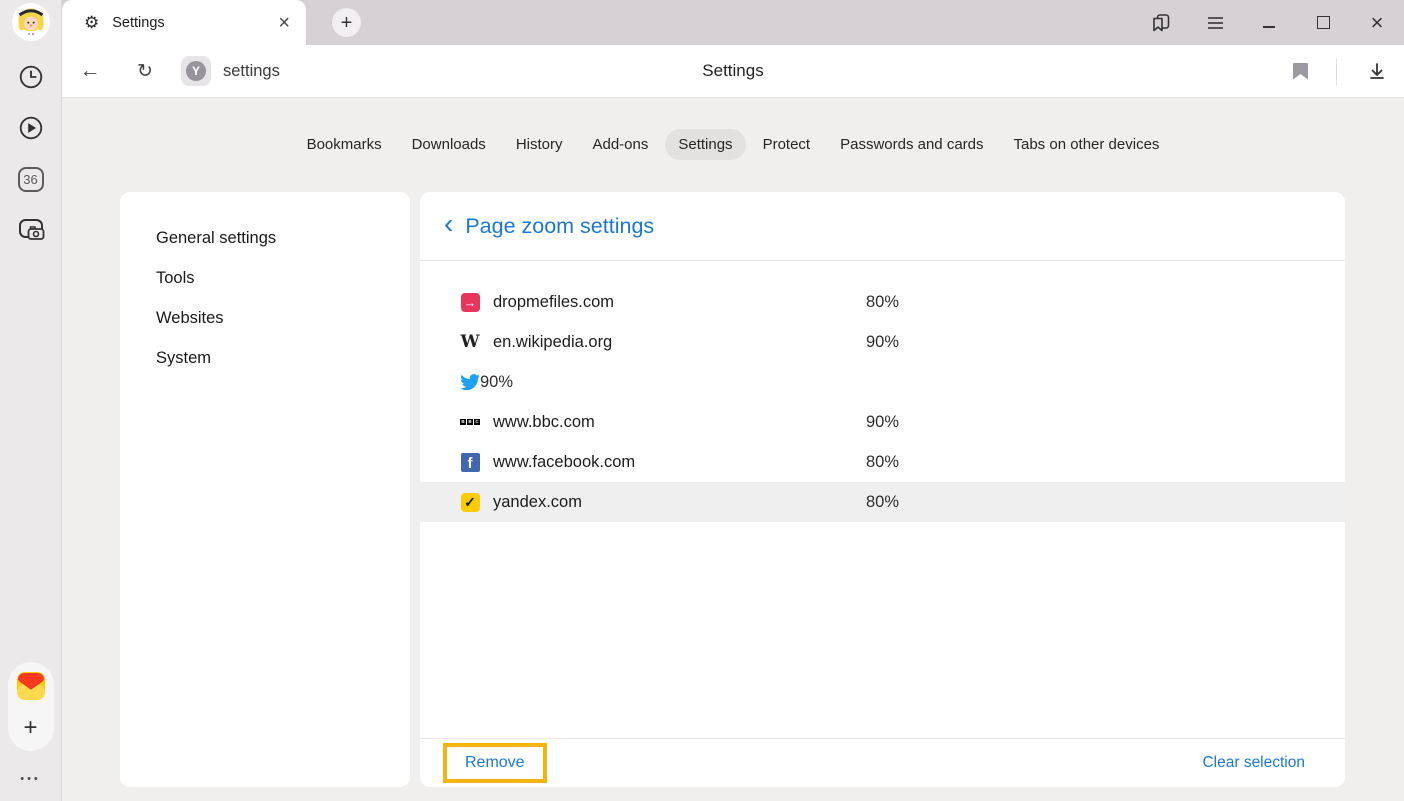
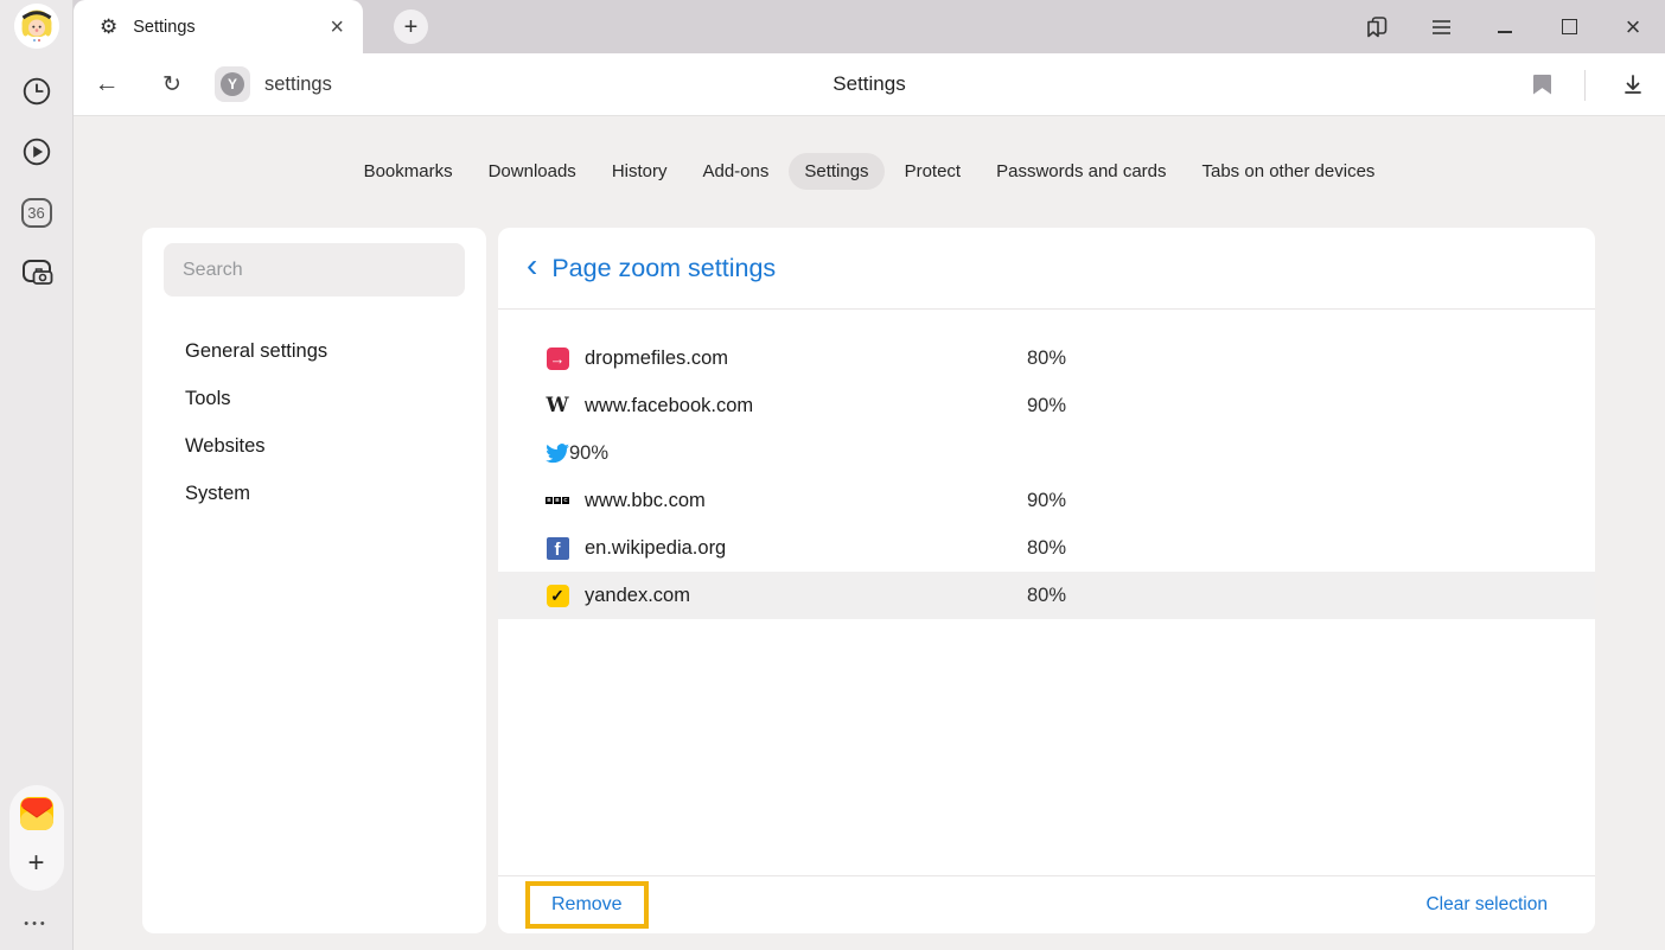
  36
  +
  •••
  ⚙
  Settings
  ×
  +
  ×
  ←
  ↻
  Y
  settings
  Settings
  Bookmarks
  Downloads
  History
  Add-ons
  Settings
  Protect
  Passwords and cards
  Tabs on other devices
+ Search
  General settings
  Tools
  Websites
  System
  ‹
  Page zoom settings
  →
  dropmefiles.com
  80%
  W
- en.wikipedia.org
+ www.facebook.com
  90%
  90%
  www.bbc.com
  90%
  f
- www.facebook.com
+ en.wikipedia.org
  80%
  ✓
  yandex.com
  80%
  Remove
  Clear selection
